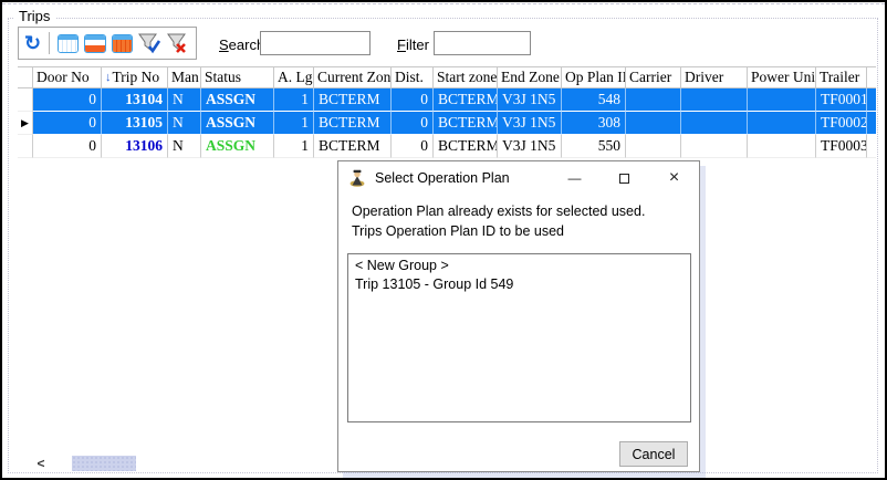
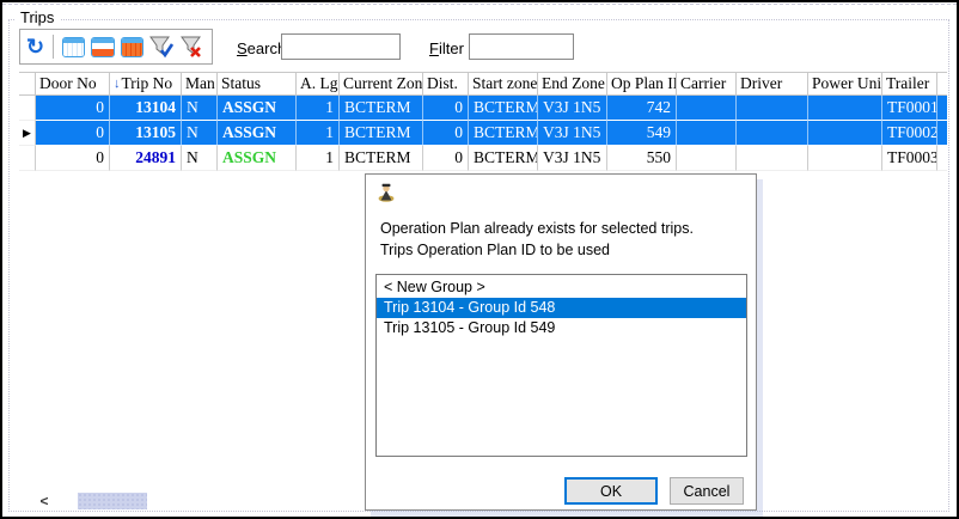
  Trips
  ↻
  Searc
  Filter
  Door No
  ↓
  Trip No
  Man
  Status
  A. Lg
  Current Zon
  Dist.
  Start zone
  End Zone
  Op Plan I
  Carrier
  Driver
  Power Uni
  Trailer
  0
  13104
  N
  ASSGN
  1
  BCTERM
  0
  BCTERM
  V3J 1N5
- 548
+ 742
  TF0001
  ▶
  0
  13105
  N
  ASSGN
  1
  BCTERM
  0
  BCTERM
  V3J 1N5
- 308
+ 549
  TF0002
  0
- 13106
+ 24891
  N
  ASSGN
  1
  BCTERM
  0
  BCTERM
  V3J 1N5
  550
  TF0003
  <
- Select Operation Plan
- —
- ×
- Operation Plan already exists for selected used.
+ Operation Plan already exists for selected trips.
  Trips Operation Plan ID to be used
  < New Group >
+ Trip 13104 - Group Id 548
  Trip 13105 - Group Id 549
+ OK
  Cancel
